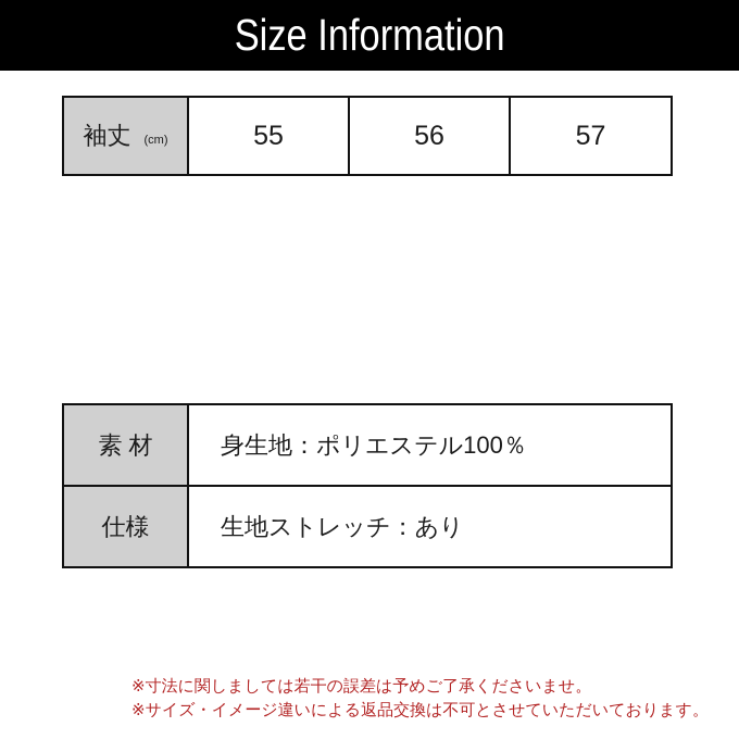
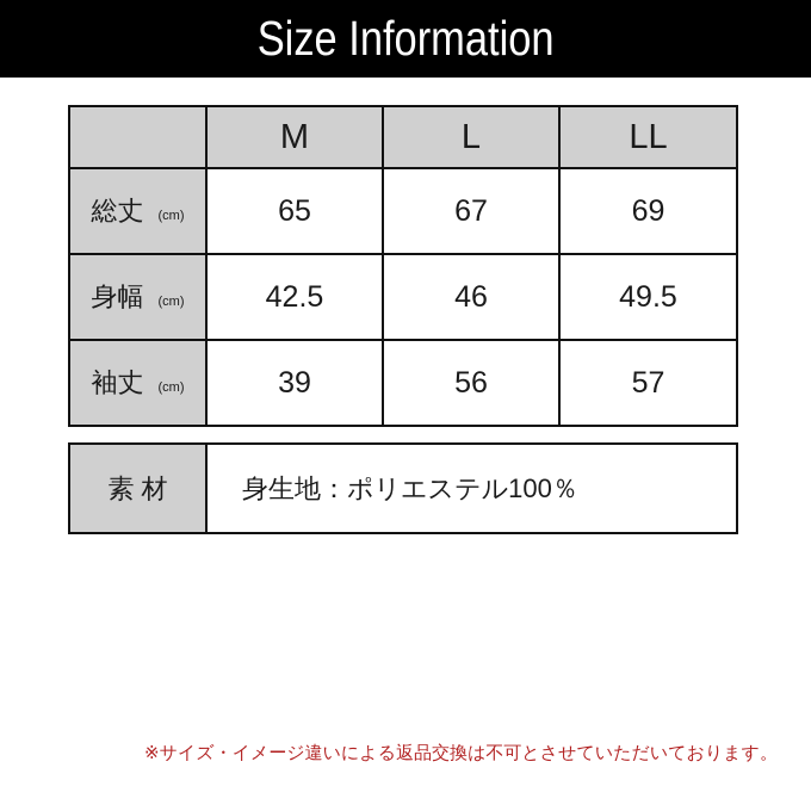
  Size Information
+ 	M	L	LL
+ 総丈 (cm)	65	67	69
+ 身幅 (cm)	42.5	46	49.5
- 袖丈 (cm)	55	56	57
+ 袖丈 (cm)	39	56	57
  素 材	身生地：ポリエステル100％
- 仕様	生地ストレッチ：あり
- ※寸法に関しましては若干の誤差は予めご了承くださいませ。
  ※サイズ・イメージ違いによる返品交換は不可とさせていただいております。
